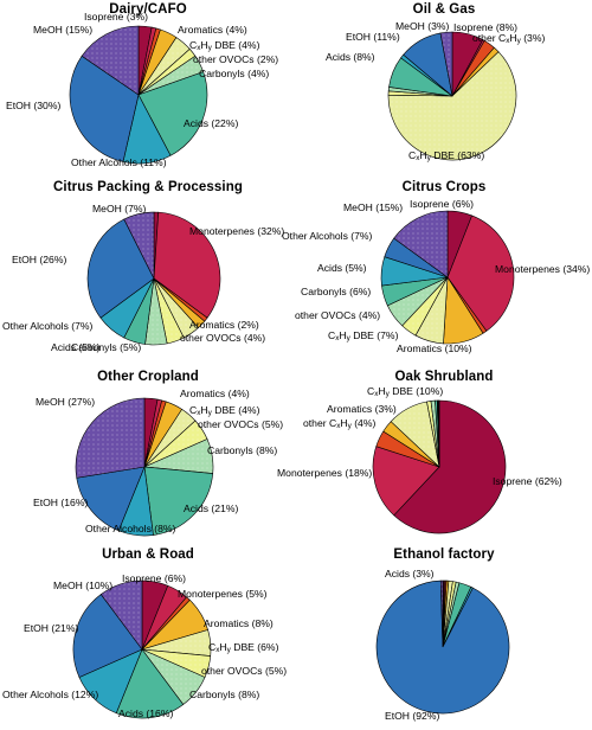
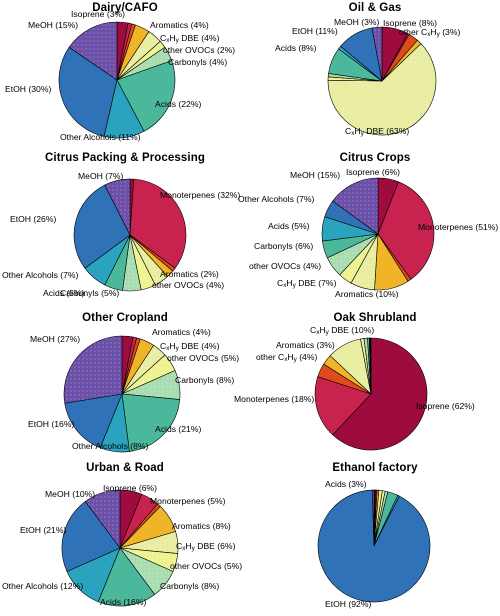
  Dairy/CAFO
  Isoprene (3%)
  Aromatics (4%)
  C H DBE (4%)
  other OVOCs (2%)
  Carbonyls (4%)
  Acids (22%)
  Other Alcohols (11%)
  EtOH (30%)
  MeOH (15%)
  Oil & Gas
  MeOH (3%)
  Isoprene (8%)
  other C H (3%)
  EtOH (11%)
  Acids (8%)
  C H DBE (63%)
  Citrus Packing & Processing
  MeOH (7%)
  Monoterpenes (32%)
  Aromatics (2%)
  other OVOCs (4%)
  Carbonyls (5%)
  Acids (5%)
  Other Alcohols (7%)
  EtOH (26%)
  Citrus Crops
  Isoprene (6%)
  MeOH (15%)
  Other Alcohols (7%)
  Acids (5%)
  Carbonyls (6%)
  other OVOCs (4%)
  C H DBE (7%)
  Aromatics (10%)
- Monoterpenes (34%)
+ Monoterpenes (51%)
  Other Cropland
  Aromatics (4%)
  C H DBE (4%)
  other OVOCs (5%)
  Carbonyls (8%)
  Acids (21%)
  Other Alcohols (8%)
  EtOH (16%)
  MeOH (27%)
  Oak Shrubland
  C H DBE (10%)
  Aromatics (3%)
  other C H (4%)
  Monoterpenes (18%)
  Isoprene (62%)
  Urban & Road
  Isoprene (6%)
  MeOH (10%)
  Monoterpenes (5%)
  Aromatics (8%)
  C H DBE (6%)
  other OVOCs (5%)
  Carbonyls (8%)
  Acids (16%)
  Other Alcohols (12%)
  EtOH (21%)
  Ethanol factory
  Acids (3%)
  EtOH (92%)
